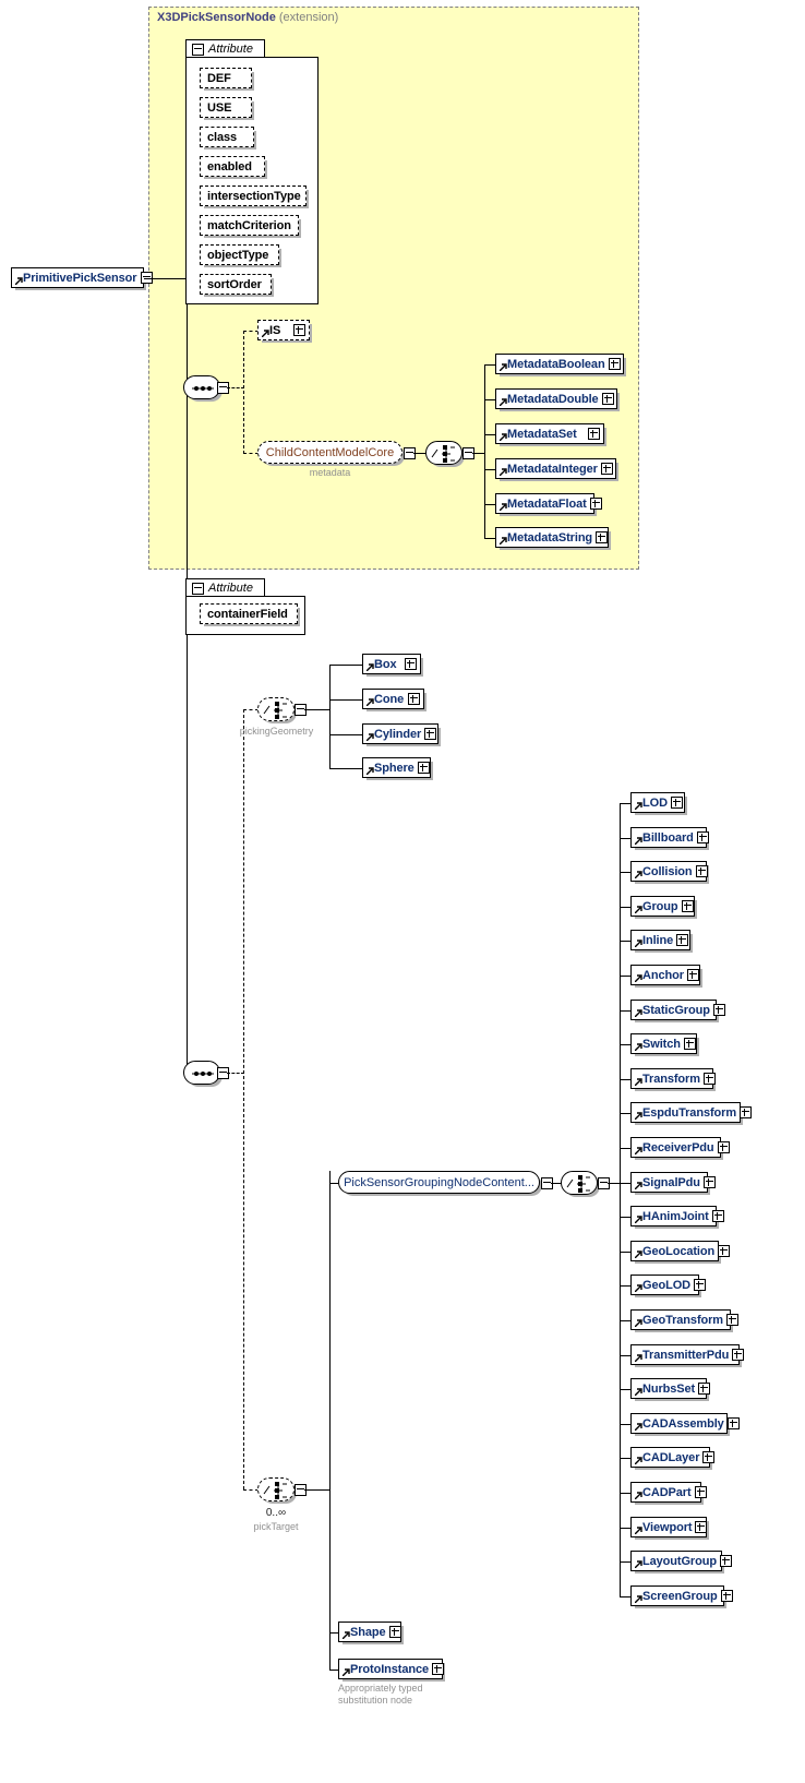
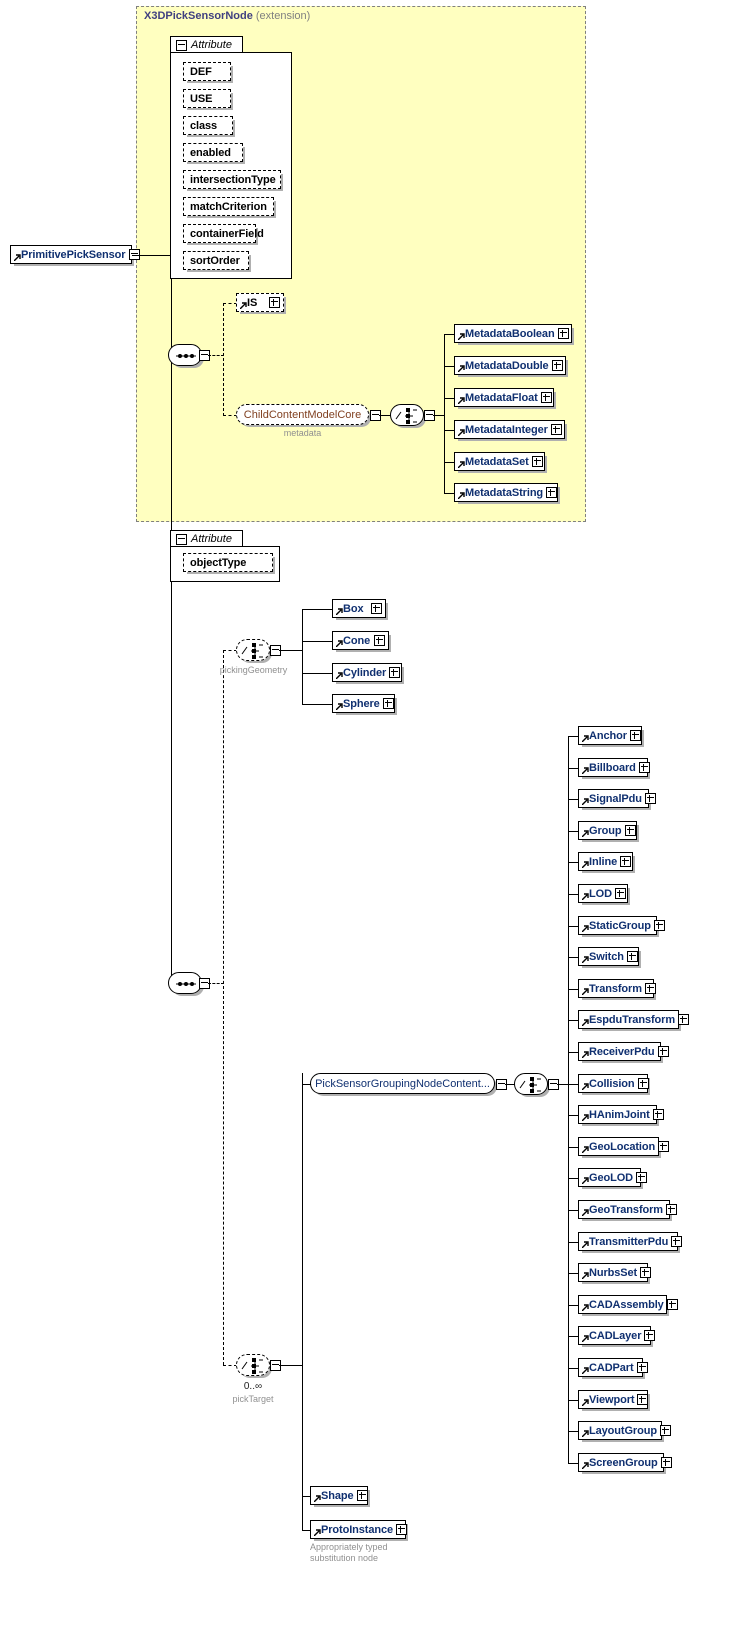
  X3DPickSensorNode (extension)
  PrimitivePickSensor
  Attribute
  DEF
  USE
  class
  enabled
  intersectionType
  matchCriterion
- objectType
+ containerField
  sortOrder
  IS
  ChildContentModelCore
  metadata
  MetadataBoolean
  MetadataDouble
- MetadataSet
+ MetadataFloat
  MetadataInteger
- MetadataFloat
+ MetadataSet
  MetadataString
  Attribute
- containerField
+ objectType
  pickingGeometry
  Box
  Cone
  Cylinder
  Sphere
  0..∞
  pickTarget
  PickSensorGroupingNodeContent...
- LOD
+ Anchor
  Billboard
- Collision
+ SignalPdu
  Group
  Inline
- Anchor
+ LOD
  StaticGroup
  Switch
  Transform
  EspduTransform
  ReceiverPdu
- SignalPdu
+ Collision
  HAnimJoint
  GeoLocation
  GeoLOD
  GeoTransform
  TransmitterPdu
  NurbsSet
  CADAssembly
  CADLayer
  CADPart
  Viewport
  LayoutGroup
  ScreenGroup
  Shape
  ProtoInstance
  Appropriately typed
  substitution node
